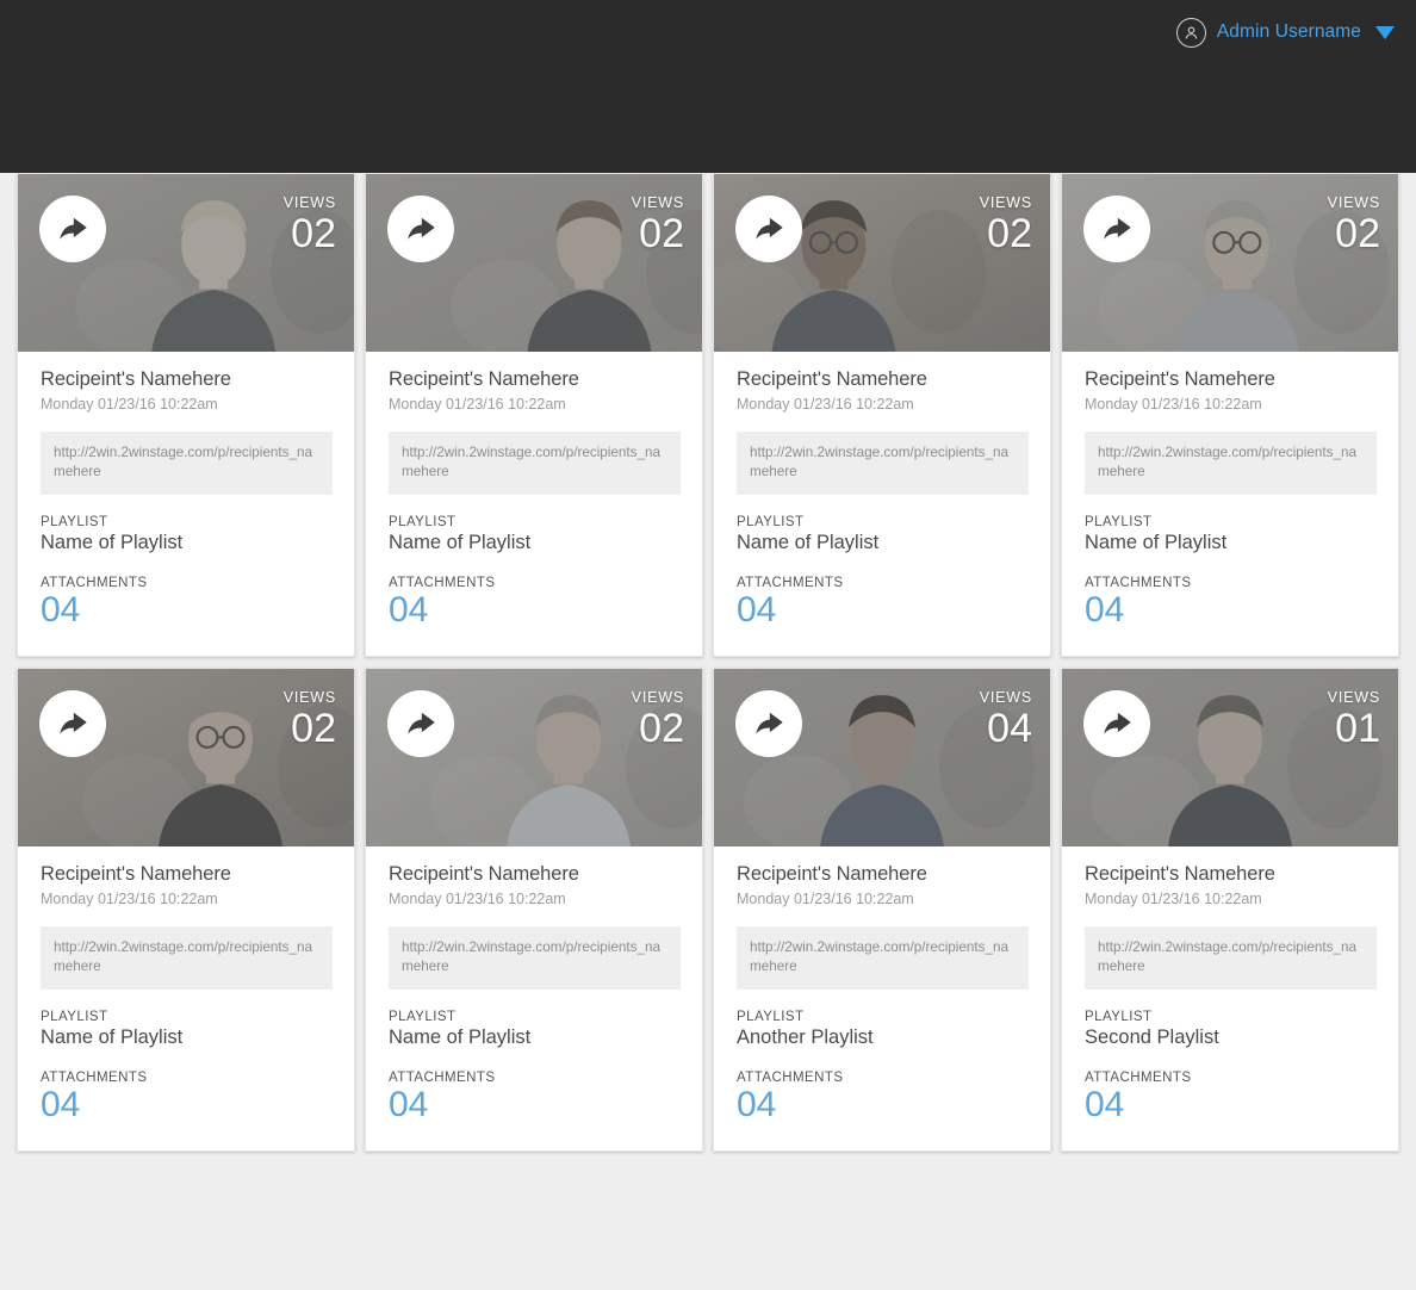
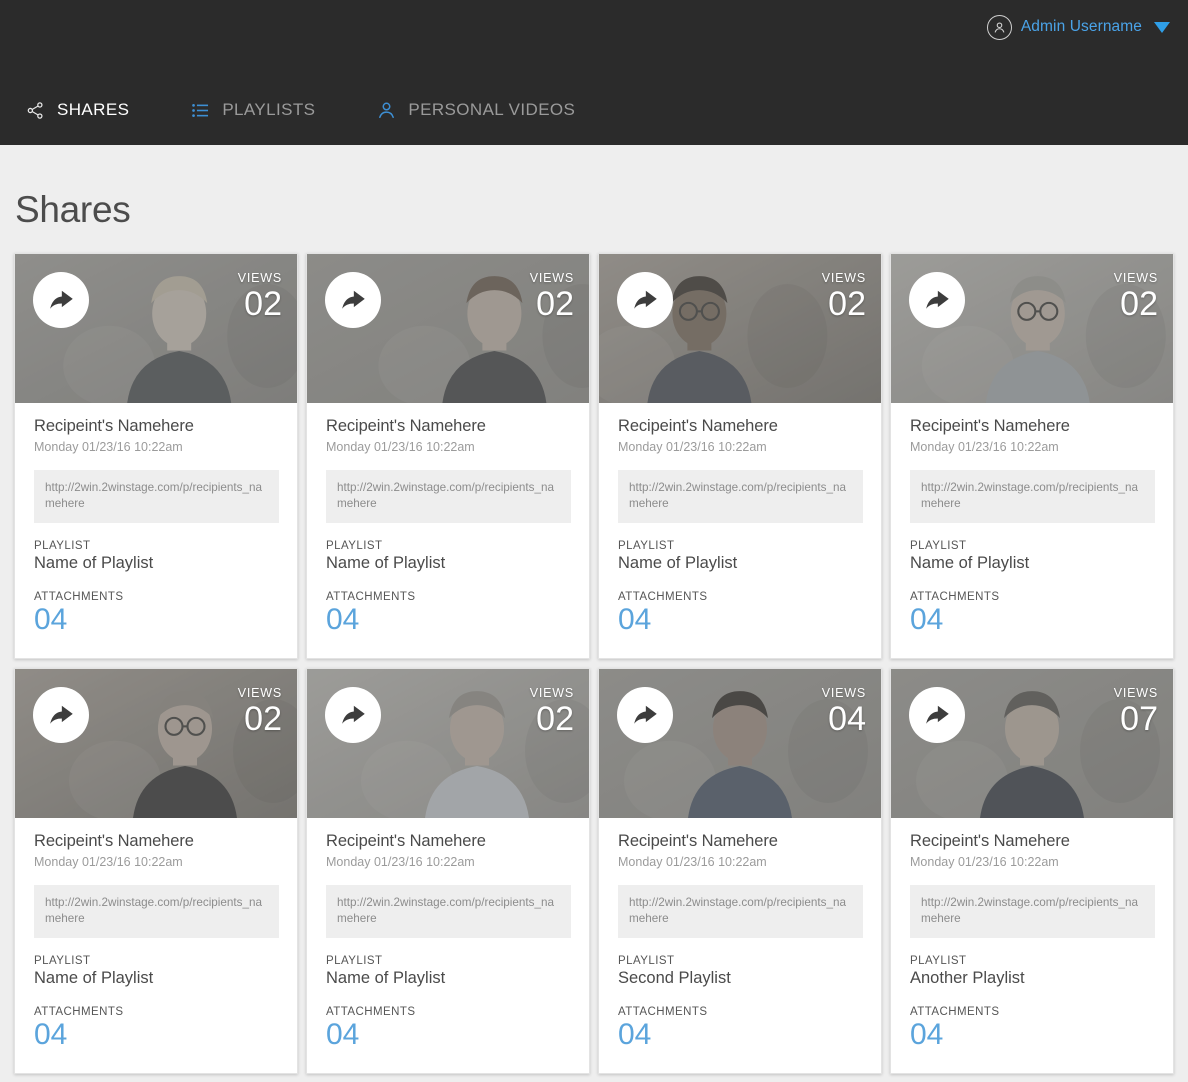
  Admin Username
+ SHARES
+ PLAYLISTS
+ PERSONAL VIDEOS
+ Shares
  VIEWS
  02
  Recipeint's Namehere
  Monday 01/23/16 10:22am
  http://2win.2winstage.com/p/recipients_namehere
  PLAYLIST
  Name of Playlist
  ATTACHMENTS
  04
  VIEWS
  02
  Recipeint's Namehere
  Monday 01/23/16 10:22am
  http://2win.2winstage.com/p/recipients_namehere
  PLAYLIST
  Name of Playlist
  ATTACHMENTS
  04
  VIEWS
  02
  Recipeint's Namehere
  Monday 01/23/16 10:22am
  http://2win.2winstage.com/p/recipients_namehere
  PLAYLIST
  Name of Playlist
  ATTACHMENTS
  04
  VIEWS
  02
  Recipeint's Namehere
  Monday 01/23/16 10:22am
  http://2win.2winstage.com/p/recipients_namehere
  PLAYLIST
  Name of Playlist
  ATTACHMENTS
  04
  VIEWS
  02
  Recipeint's Namehere
  Monday 01/23/16 10:22am
  http://2win.2winstage.com/p/recipients_namehere
  PLAYLIST
  Name of Playlist
  ATTACHMENTS
  04
  VIEWS
  02
  Recipeint's Namehere
  Monday 01/23/16 10:22am
  http://2win.2winstage.com/p/recipients_namehere
  PLAYLIST
  Name of Playlist
  ATTACHMENTS
  04
  VIEWS
  04
  Recipeint's Namehere
  Monday 01/23/16 10:22am
  http://2win.2winstage.com/p/recipients_namehere
  PLAYLIST
- Another Playlist
+ Second Playlist
  ATTACHMENTS
  04
  VIEWS
- 01
+ 07
  Recipeint's Namehere
  Monday 01/23/16 10:22am
  http://2win.2winstage.com/p/recipients_namehere
  PLAYLIST
- Second Playlist
+ Another Playlist
  ATTACHMENTS
  04
